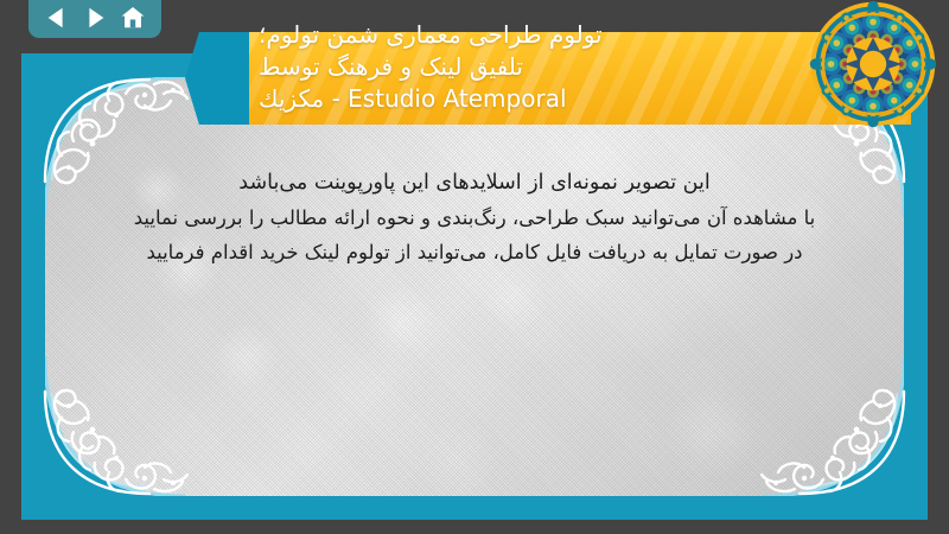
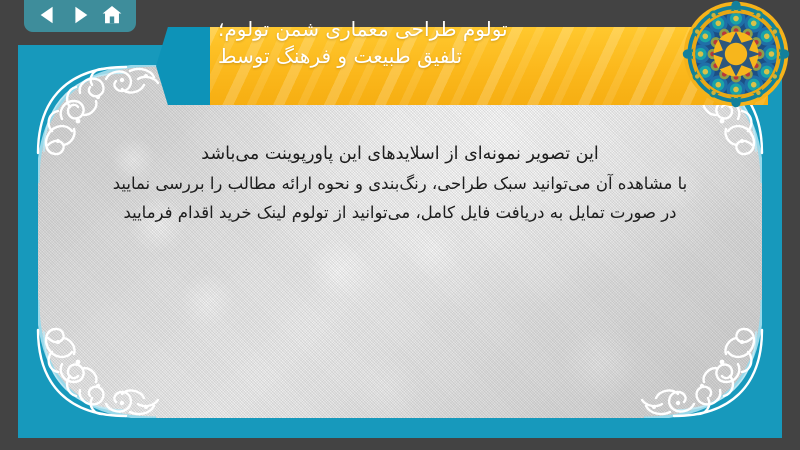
  تولوم طراحی معماری شمن تولوم؛
- تلفیق لینک و فرهنگ توسط
+ تلفیق طبیعت و فرهنگ توسط
- Estudio Atemporal - مکزیك
  این تصویر نمونه‌ای از اسلایدهای این پاورپوینت می‌باشد
  با مشاهده آن میتوانید سبک طراحی، رنگ‌بندی و نحوه ارائه مطالب را بررسی نمایید
  در صورت تمایل به دریافت فایل کامل، می‌توانید از تولوم لینک خرید اقدام فرمایید
